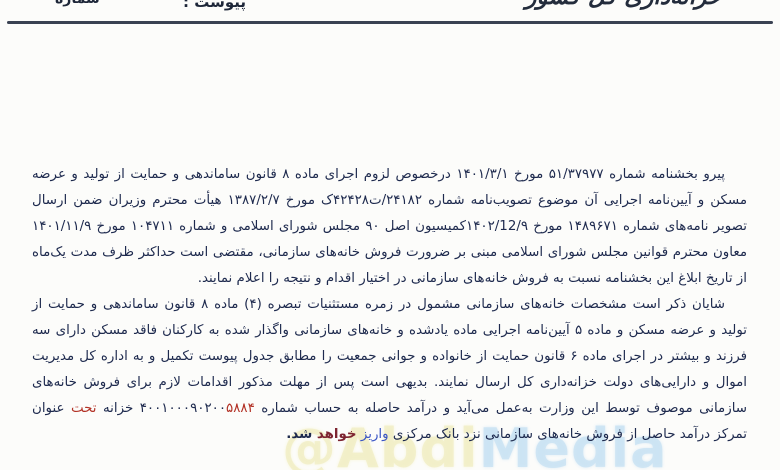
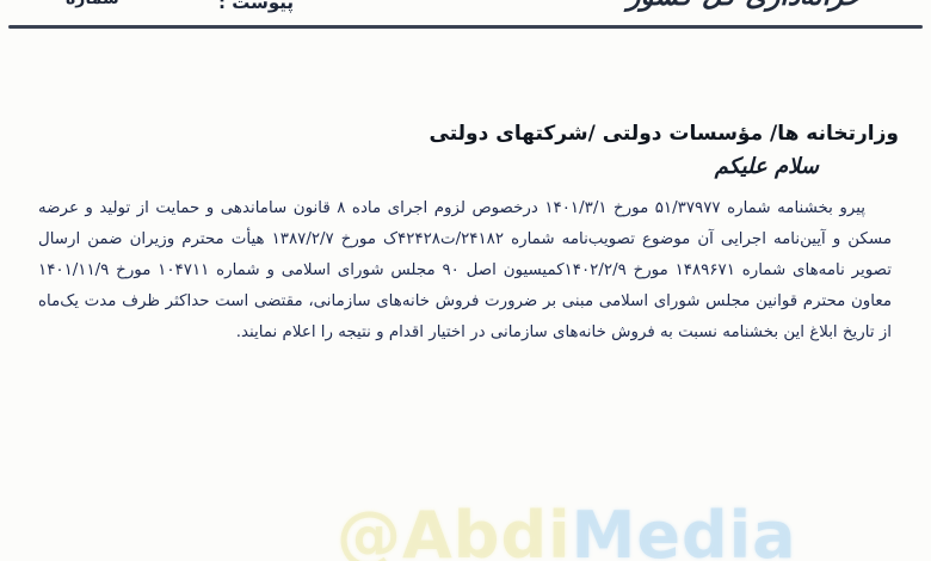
  پیوست :
+ وزارتخانه ها/ مؤسسات دولتی /شرکتهای دولتی
+ سلام علیکم
  @AbdiMedia
- پیرو بخشنامه شماره ۵۱/۳۷۹۷۷ مورخ ۱۴۰۱/۳/۱ درخصوص لزوم اجرای ماده ۸ قانون ساماندهی و حمایت از تولید و عرضه مسکن و آیین‌نامه اجرایی آن موضوع تصویب‌نامه شماره ۲۴۱۸۲/ت۴۲۴۲۸ک مورخ ۱۳۸۷/۲/۷ هیأت محترم وزیران ضمن ارسال تصویر نامه‌های شماره ۱۴۸۹۶۷۱ مورخ ۱۴۰۲/12/۹کمیسیون اصل ۹۰ مجلس شورای اسلامی و شماره ۱۰۴۷۱۱ مورخ ۱۴۰۱/۱۱/۹ معاون محترم قوانین مجلس شورای اسلامی مبنی بر ضرورت فروش خانه‌های سازمانی، مقتضی است حداکثر ظرف مدت یک‌ماه از تاریخ ابلاغ این بخشنامه نسبت به فروش خانه‌های سازمانی در اختیار اقدام و نتیجه را اعلام نمایند.
+ پیرو بخشنامه شماره ۵۱/۳۷۹۷۷ مورخ ۱۴۰۱/۳/۱ درخصوص لزوم اجرای ماده ۸ قانون ساماندهی و حمایت از تولید و عرضه مسکن و آیین‌نامه اجرایی آن موضوع تصویب‌نامه شماره ۲۴۱۸۲/ت۴۲۴۲۸ک مورخ ۱۳۸۷/۲/۷ هیأت محترم وزیران ضمن ارسال تصویر نامه‌های شماره ۱۴۸۹۶۷۱ مورخ ۱۴۰۲/۲/۹کمیسیون اصل ۹۰ مجلس شورای اسلامی و شماره ۱۰۴۷۱۱ مورخ ۱۴۰۱/۱۱/۹ معاون محترم قوانین مجلس شورای اسلامی مبنی بر ضرورت فروش خانه‌های سازمانی، مقتضی است حداکثر ظرف مدت یک‌ماه از تاریخ ابلاغ این بخشنامه نسبت به فروش خانه‌های سازمانی در اختیار اقدام و نتیجه را اعلام نمایند.
- شایان ذکر است مشخصات خانه‌های سازمانی مشمول در زمره مستثنیات تبصره (۴) ماده ۸ قانون ساماندهی و حمایت از تولید و عرضه مسکن و ماده ۵ آیین‌نامه اجرایی ماده یادشده و خانههای سازمانی واگذار شده به کارکنان فاقد مسکن دارای سه فرزند و بیشتر در اجرای ماده ۶ قانون حمایت از خانواده و جوانی جمعیت را مطابق جدول پیوست تکمیل و به اداره کل مدیریت اموال و دارایی‌های دولت خزانه‌داری کل ارسال نمایند. بدیهی است پس از مهلت مذکور اقدامات لازم برای فروش خانه‌های سازمانی موصوف توسط این وزارت به‌عمل می‌آید و درآمد حاصله به حساب شماره ۴۰۰۱۰۰۰۹۰۲۰۰۵۸۸۴ خزانه تحت عنوان تمرکز درآمد حاصل از فروش خانه‌های سازمانی نزد بانک مرکزی واریز خواهد شد.
